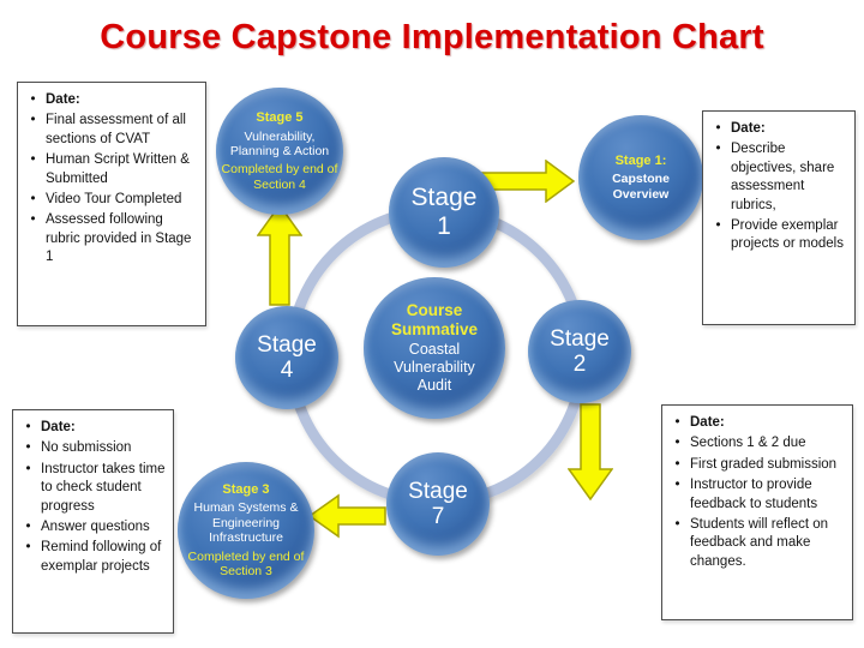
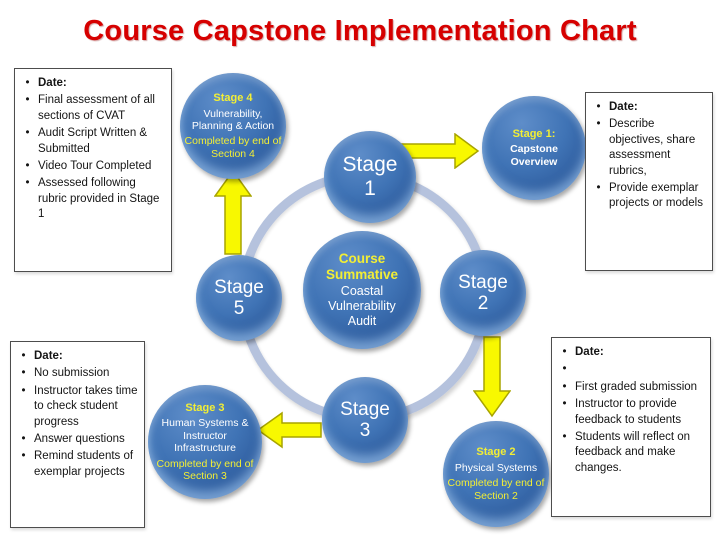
  Course Capstone Implementation Chart
  Stage
  1
  Stage
  2
  Stage
- 7
+ 3
  Stage
- 4
+ 5
  Course Summative
  Coastal Vulnerability Audit
- Stage 5
+ Stage 4
  Vulnerability, Planning & Action
  Completed by end of Section 4
  Stage 1:
  Capstone Overview
+ Stage 2
+ Physical Systems
+ Completed by end of Section 2
  Stage 3
- Human Systems & Engineering Infrastructure
+ Human Systems & Instructor Infrastructure
  Completed by end of Section 3
  •
  Date:
  •
  Final assessment of all sections of CVAT
  •
- Human Script Written & Submitted
+ Audit Script Written & Submitted
  •
  Video Tour Completed
  •
  Assessed following rubric provided in Stage 1
  •
  Date:
  •
  Describe objectives, share assessment rubrics,
  •
  Provide exemplar projects or models
  •
  Date:
  •
  No submission
  •
  Instructor takes time to check student progress
  •
  Answer questions
  •
- Remind following of exemplar projects
+ Remind students of exemplar projects
  •
  Date:
  •
- Sections 1 & 2 due
  •
  First graded submission
  •
  Instructor to provide feedback to students
  •
  Students will reflect on feedback and make changes.
